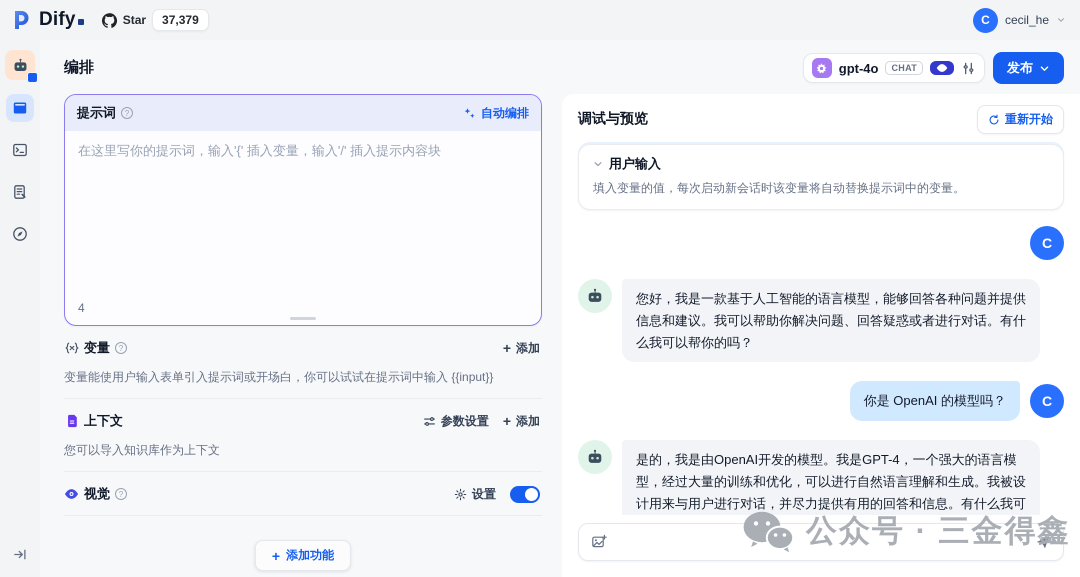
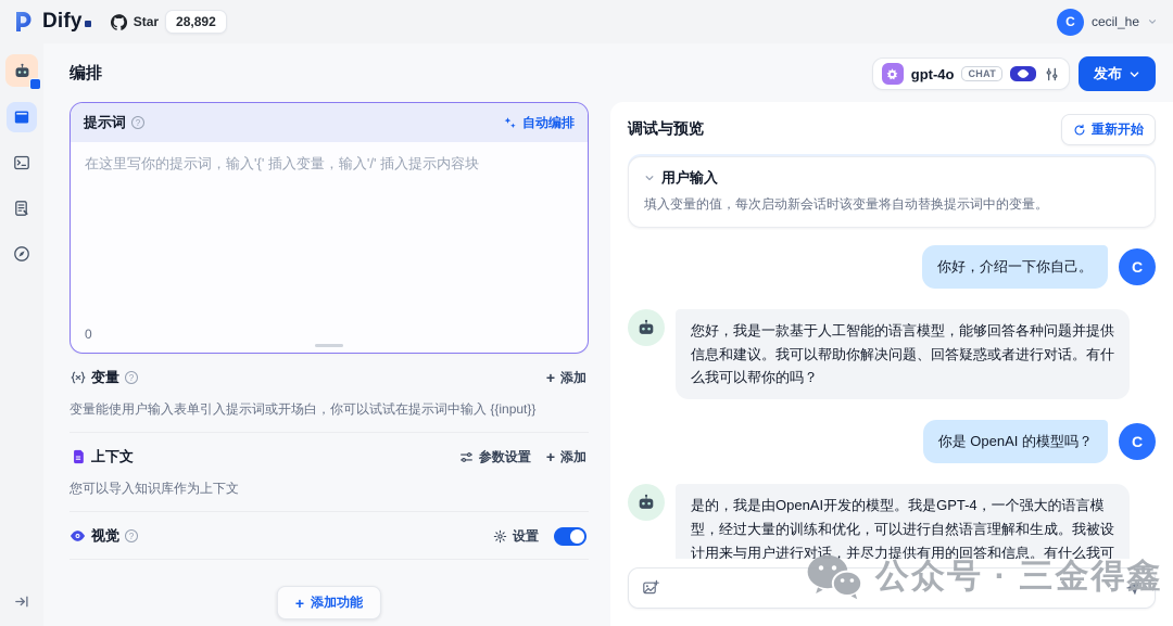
  Dify
  Star
- 37,379
+ 28,892
  C
  cecil_he
  编排
  gpt-4o
  CHAT
  发布
  提示词
  ?
  自动编排
  在这里写你的提示词，输入'{' 插入变量，输入'/' 插入提示内容块
- 4
+ 0
  变量
  ?
  +
  添加
  变量能使用户输入表单引入提示词或开场白，你可以试试在提示词中输入 {{input}}
  上下文
  参数设置
  +
  添加
  您可以导入知识库作为上下文
  视觉
  ?
  设置
  +
  添加功能
  调试与预览
  重新开始
  用户输入
  填入变量的值，每次启动新会话时该变量将自动替换提示词中的变量。
+ 你好，介绍一下你自己。
  C
  您好，我是一款基于人工智能的语言模型，能够回答各种问题并提供信息和建议。我可以帮助你解决问题、回答疑惑或者进行对话。有什么我可以帮你的吗？
  你是 OpenAI 的模型吗？
  C
  是的，我是由OpenAI开发的模型。我是GPT-4，一个强大的语言模型，经过大量的训练和优化，可以进行自然语言理解和生成。我被设计用来与用户进行对话，并尽力提供有用的回答和信息。有什么我可
  公众号 · 三金得鑫
